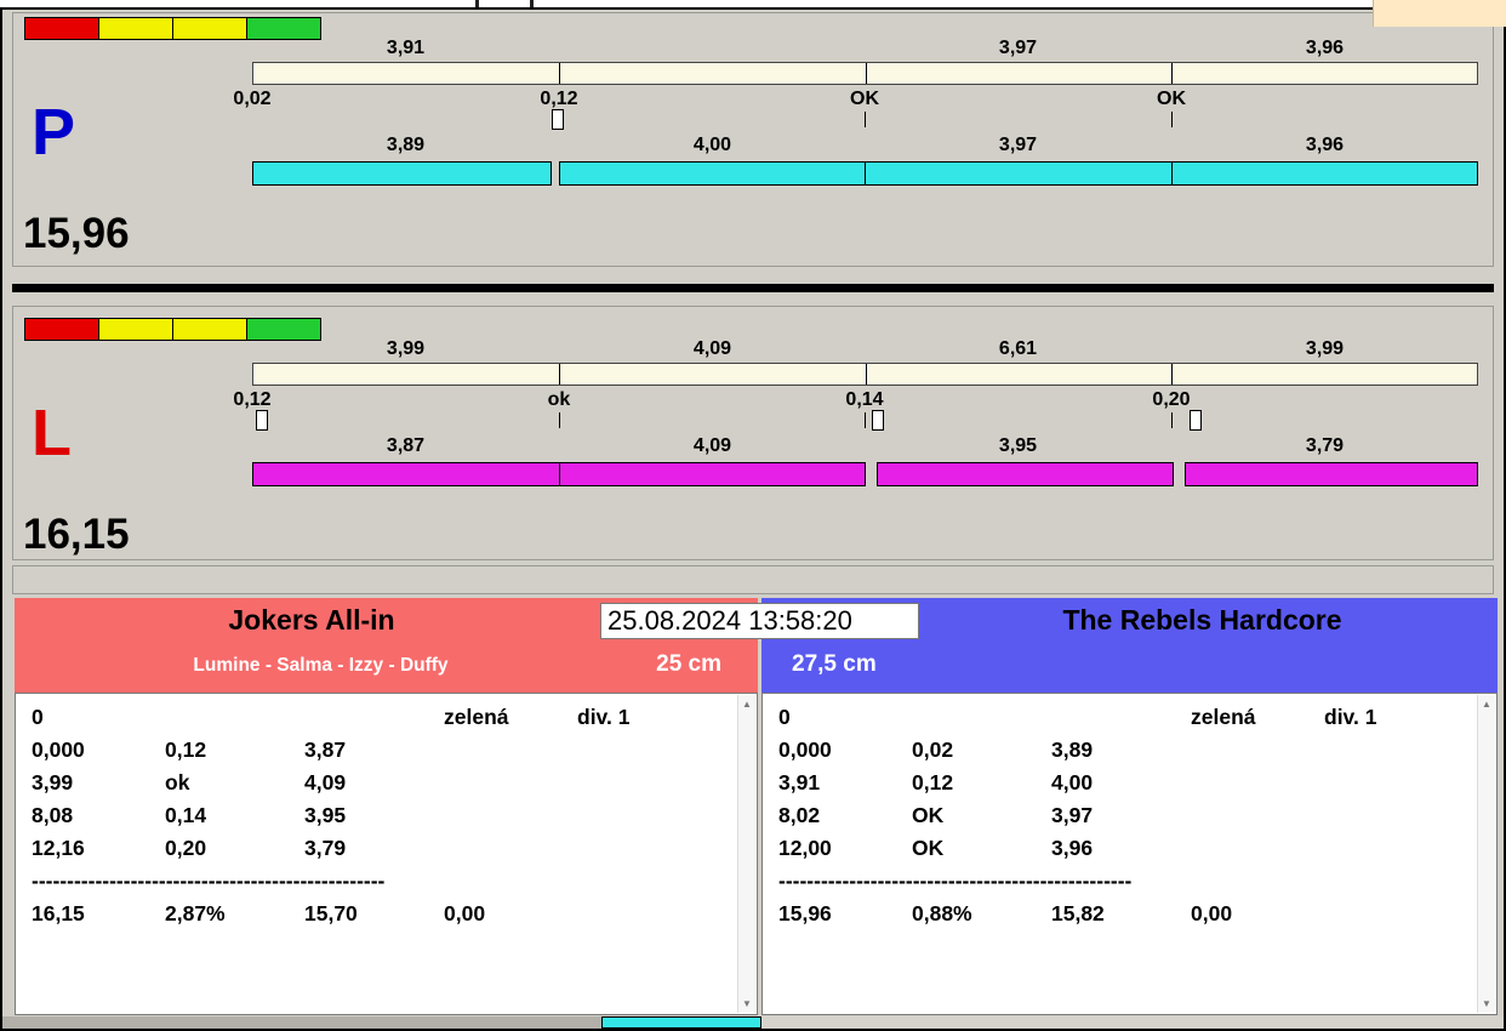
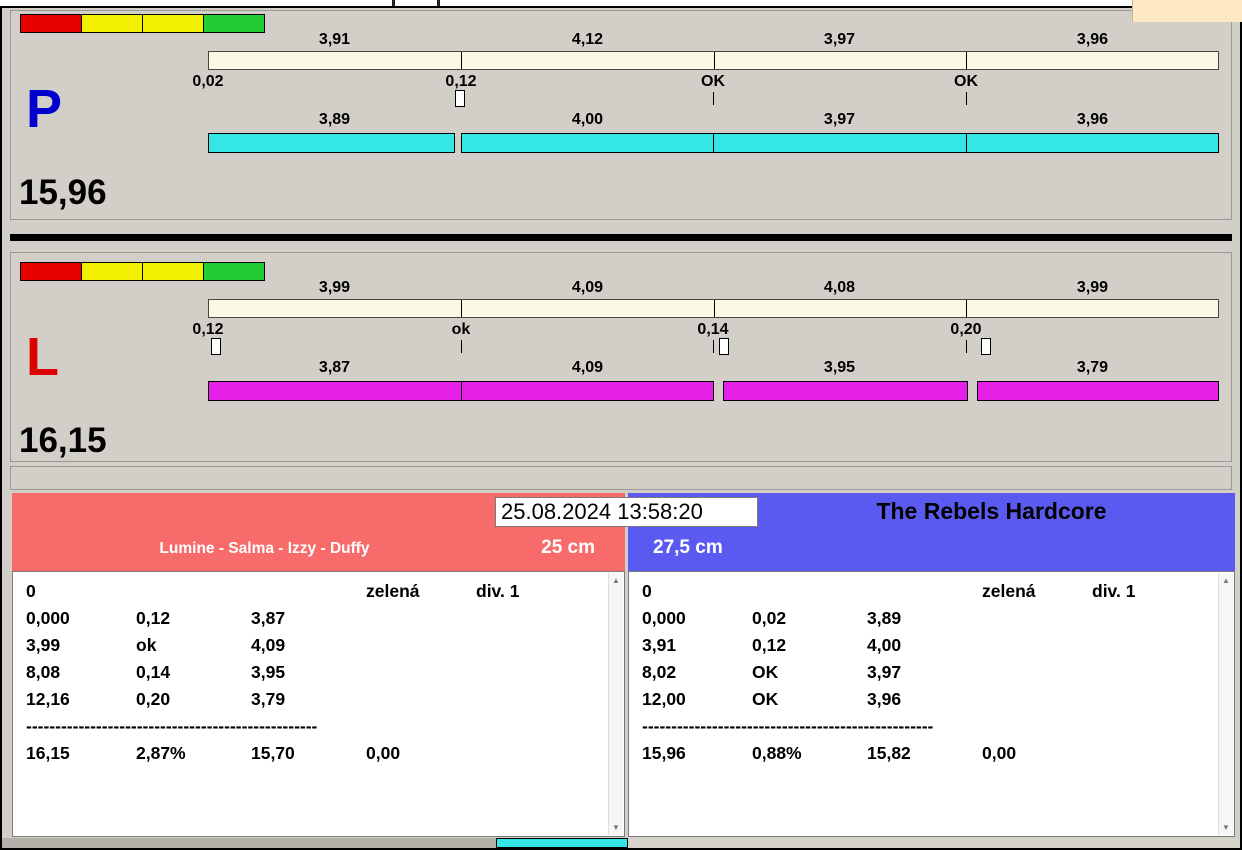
  3,91
+ 4,12
  3,97
  3,96
  0,02
  0,12
  OK
  OK
  3,89
  4,00
  3,97
  3,96
  P
  15,96
  3,99
  4,09
- 6,61
+ 4,08
  3,99
  0,12
  ok
  0,14
  0,20
  3,87
  4,09
  3,95
  3,79
  L
  16,15
- Jokers All-in
  Lumine - Salma - Izzy - Duffy
  25 cm
  The Rebels Hardcore
  27,5 cm
  25.08.2024 13:58:20
  0
  zelená
  div. 1
  0,000
  0,12
  3,87
  3,99
  ok
  4,09
  8,08
  0,14
  3,95
  12,16
  0,20
  3,79
  --------------------------------------------------
  16,15
  2,87%
  15,70
  0,00
  ▲
  ▼
  0
  zelená
  div. 1
  0,000
  0,02
  3,89
  3,91
  0,12
  4,00
  8,02
  OK
  3,97
  12,00
  OK
  3,96
  --------------------------------------------------
  15,96
  0,88%
  15,82
  0,00
  ▲
  ▼
